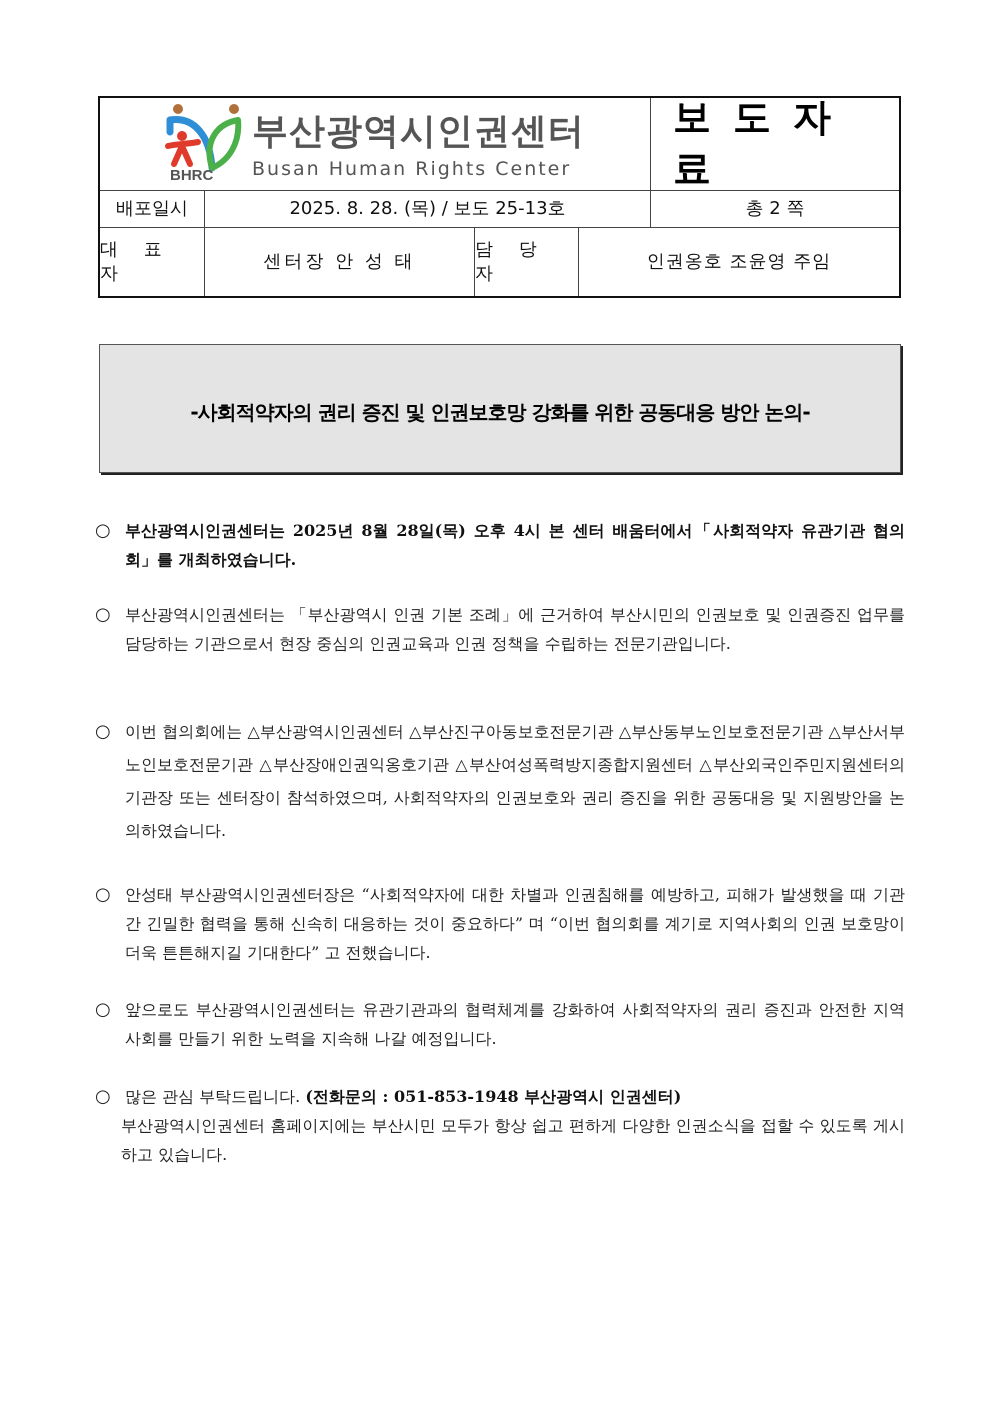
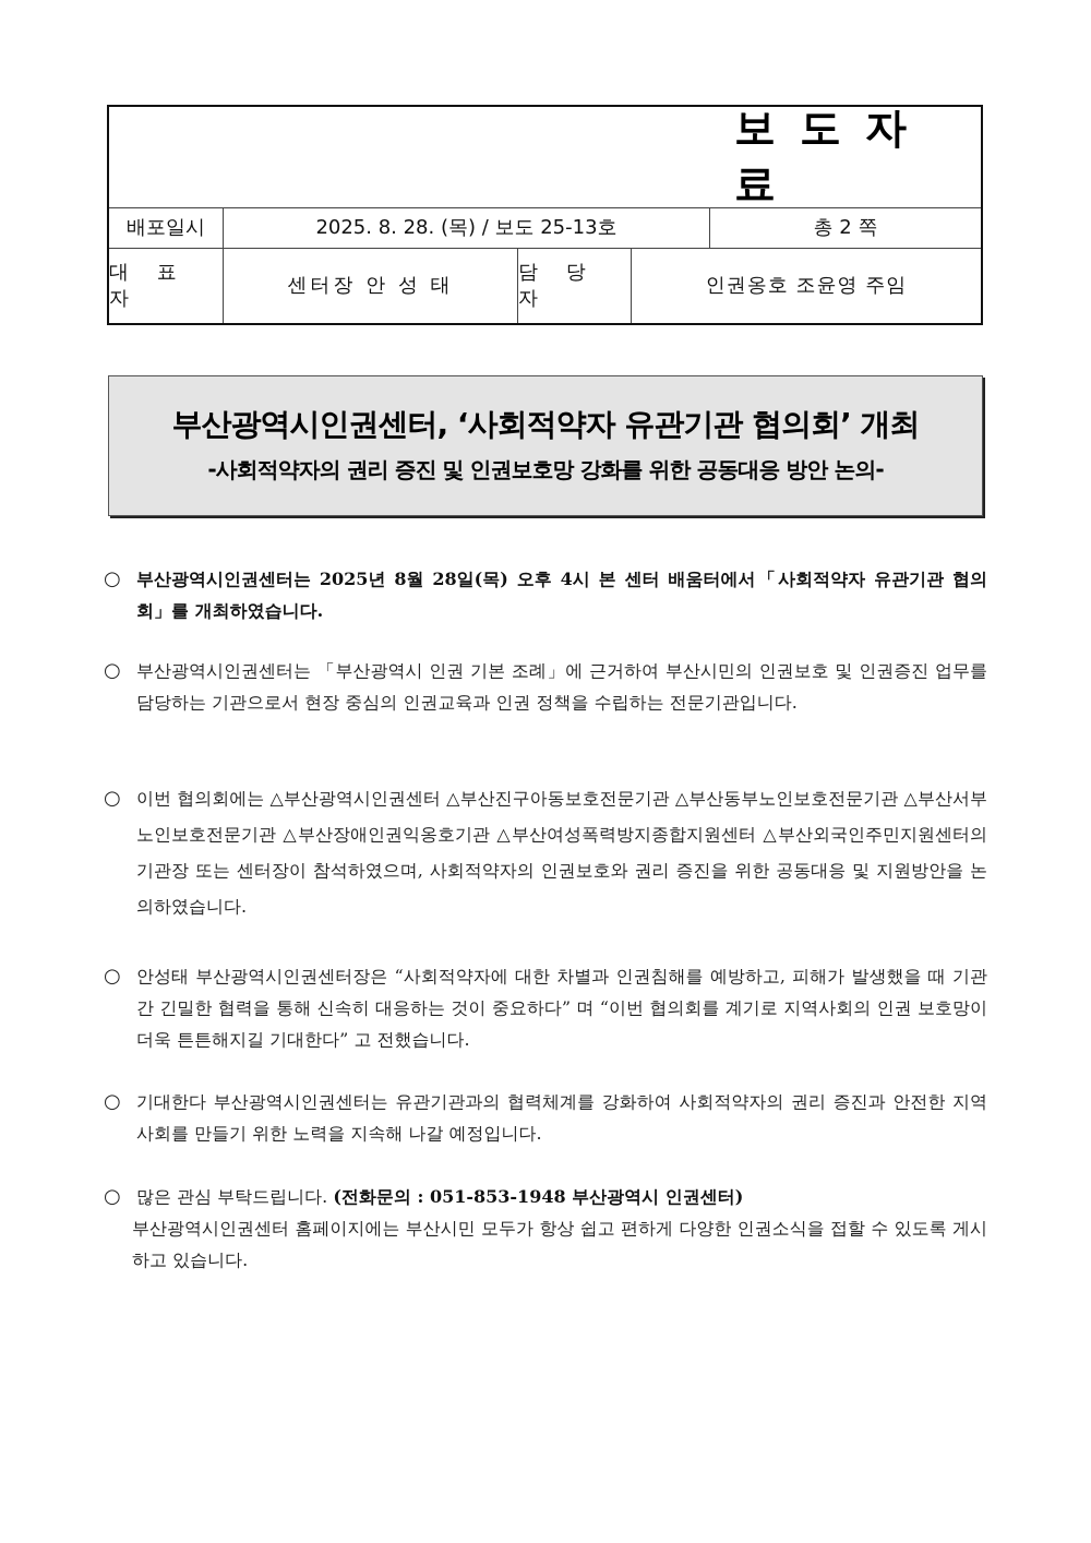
- BHRC
- 부산광역시인권센터
- Busan Human Rights Center
  보도자료
  배포일시
  2025. 8. 28. (목) / 보도 25-13호
  총 2 쪽
  대 표 자
  센터장 안 성 태
  담 당 자
  인권옹호 조윤영 주임
+ 부산광역시인권센터, ‘사회적약자 유관기관 협의회’ 개최
  -사회적약자의 권리 증진 및 인권보호망 강화를 위한 공동대응 방안 논의-
  ○
  부산광역시인권센터는 2025년 8월 28일(목) 오후 4시 본 센터 배움터에서「사회적약자 유관기관 협의회」를 개최하였습니다.
  ○
  부산광역시인권센터는 「부산광역시 인권 기본 조례」에 근거하여 부산시민의 인권보호 및 인권증진 업무를 담당하는 기관으로서 현장 중심의 인권교육과 인권 정책을 수립하는 전문기관입니다.
  ○
  이번 협의회에는 △부산광역시인권센터 △부산진구아동보호전문기관 △부산동부노인보호전문기관 △부산서부노인보호전문기관 △부산장애인권익옹호기관 △부산여성폭력방지종합지원센터 △부산외국인주민지원센터의 기관장 또는 센터장이 참석하였으며, 사회적약자의 인권보호와 권리 증진을 위한 공동대응 및 지원방안을 논의하였습니다.
  ○
  안성태 부산광역시인권센터장은 “사회적약자에 대한 차별과 인권침해를 예방하고, 피해가 발생했을 때 기관 간 긴밀한 협력을 통해 신속히 대응하는 것이 중요하다” 며 “이번 협의회를 계기로 지역사회의 인권 보호망이 더욱 튼튼해지길 기대한다” 고 전했습니다.
  ○
- 앞으로도 부산광역시인권센터는 유관기관과의 협력체계를 강화하여 사회적약자의 권리 증진과 안전한 지역사회를 만들기 위한 노력을 지속해 나갈 예정입니다.
+ 기대한다 부산광역시인권센터는 유관기관과의 협력체계를 강화하여 사회적약자의 권리 증진과 안전한 지역사회를 만들기 위한 노력을 지속해 나갈 예정입니다.
  ○
  많은 관심 부탁드립니다. (전화문의 : 051-853-1948 부산광역시 인권센터)
  부산광역시인권센터 홈페이지에는 부산시민 모두가 항상 쉽고 편하게 다양한 인권소식을 접할 수 있도록 게시하고 있습니다.
